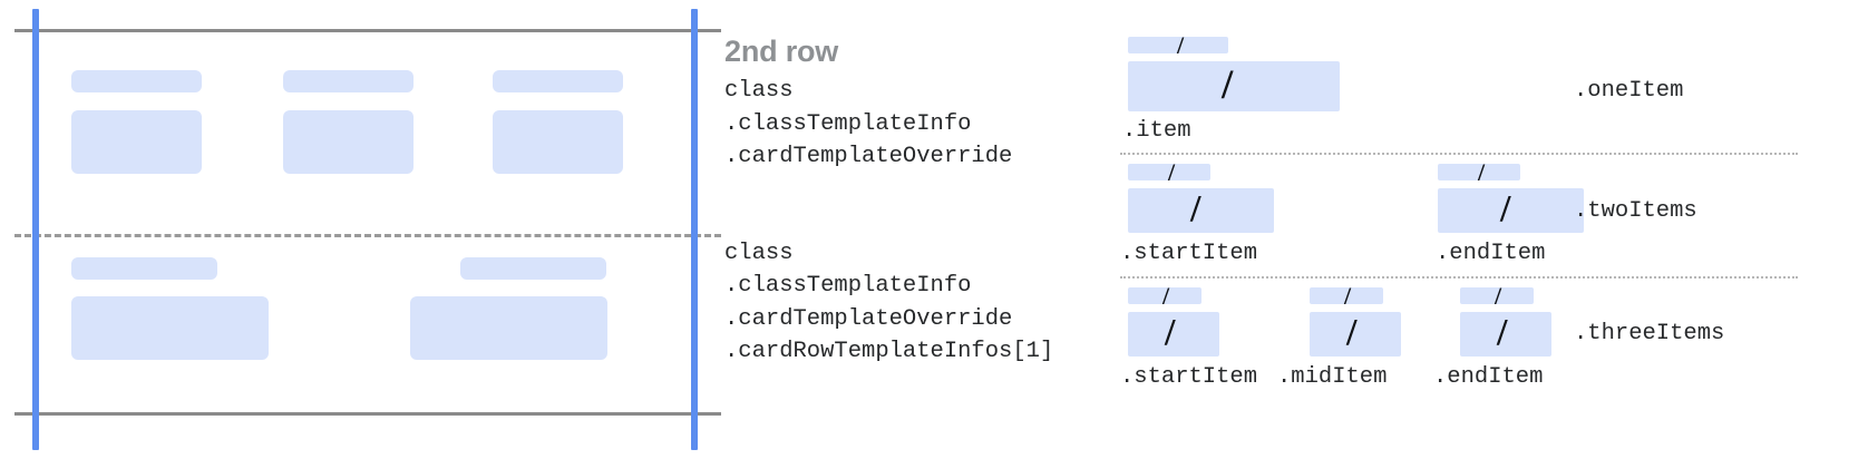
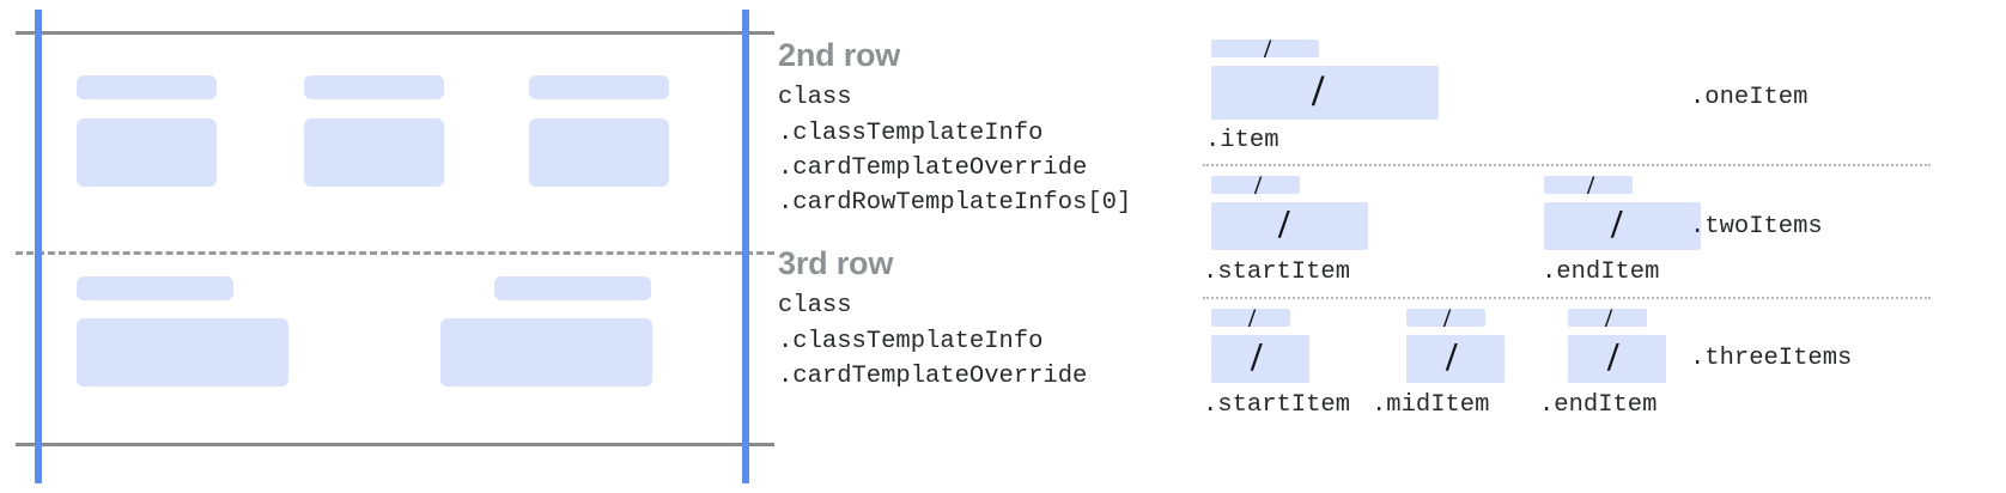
  2nd row
  class
  .classTemplateInfo
  .cardTemplateOverride
+ .cardRowTemplateInfos[0]
+ 3rd row
  class
  .classTemplateInfo
  .cardTemplateOverride
- .cardRowTemplateInfos[1]
  /
  /
  .item
  .oneItem
  /
  /
  .startItem
  /
  /
  .endItem
  .twoItems
  /
  /
  .startItem
  /
  /
  .midItem
  /
  /
  .endItem
  .threeItems
